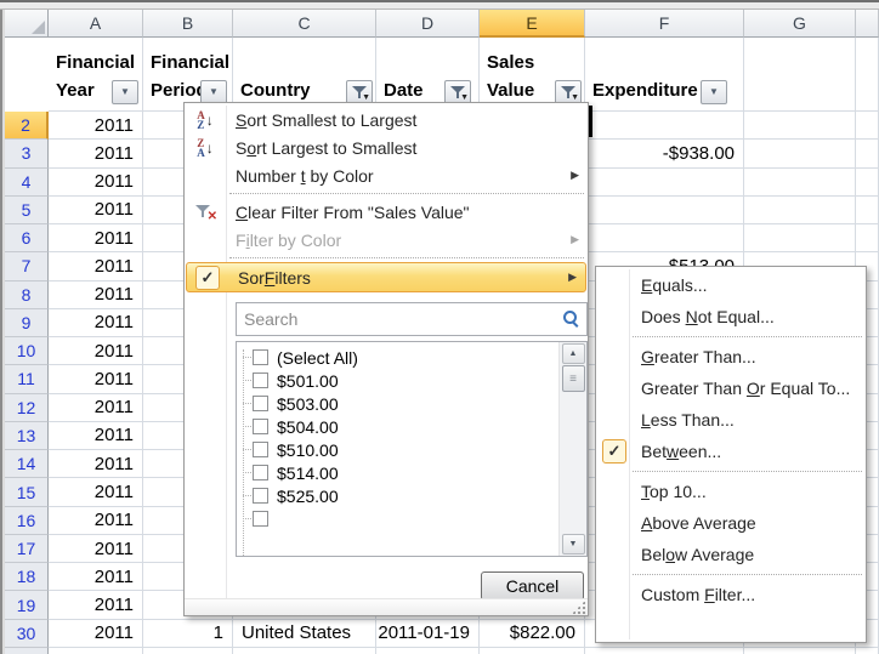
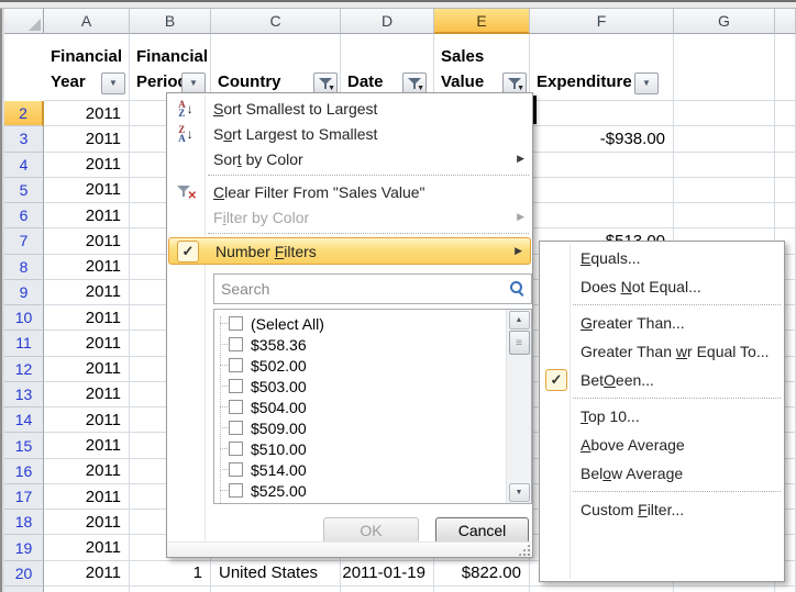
  A
  B
  C
  D
  E
  F
  G
  Financial
  Year
  ▼
  Financial
  Perio
  ▼
  Country
  Date
  Sales
  Value
  Expenditure
  ▼
  2
  2011
  3
  2011
  -$938.00
  4
  2011
  5
  2011
  6
  2011
  7
  2011
  8
  2011
  9
  2011
  10
  2011
  11
  2011
  12
  2011
  13
  2011
  14
  2011
  15
  2011
  16
  2011
  17
  2011
  18
  2011
  19
  2011
- 30
+ 20
  2011
  1
  United States
  2011-01-19
  $822.00
  A
  Z
  ↓
  Sort Smallest to Largest
  Z
  A
  ↓
  Sort Largest to Smallest
- Number t by Color
+ Sort by Color
  ▶
  ✕
  Clear Filter From "Sales Value"
  Filter by Color
  ▶
  ✓
- SorFilters
+ Number Filters
  ▶
  Search
  (Select All)
- $501.00
+ $358.36
+ $502.00
  $503.00
  $504.00
+ $509.00
  $510.00
  $514.00
  $525.00
  ≡
+ OK
  Cancel
  Equals...
  Does Not Equal...
  Greater Than...
- Greater Than Or Equal To...
+ Greater Than wr Equal To...
- Less Than...
  ✓
- Between...
+ BetOeen...
  Top 10...
  Above Average
  Below Average
  Custom Filter...
